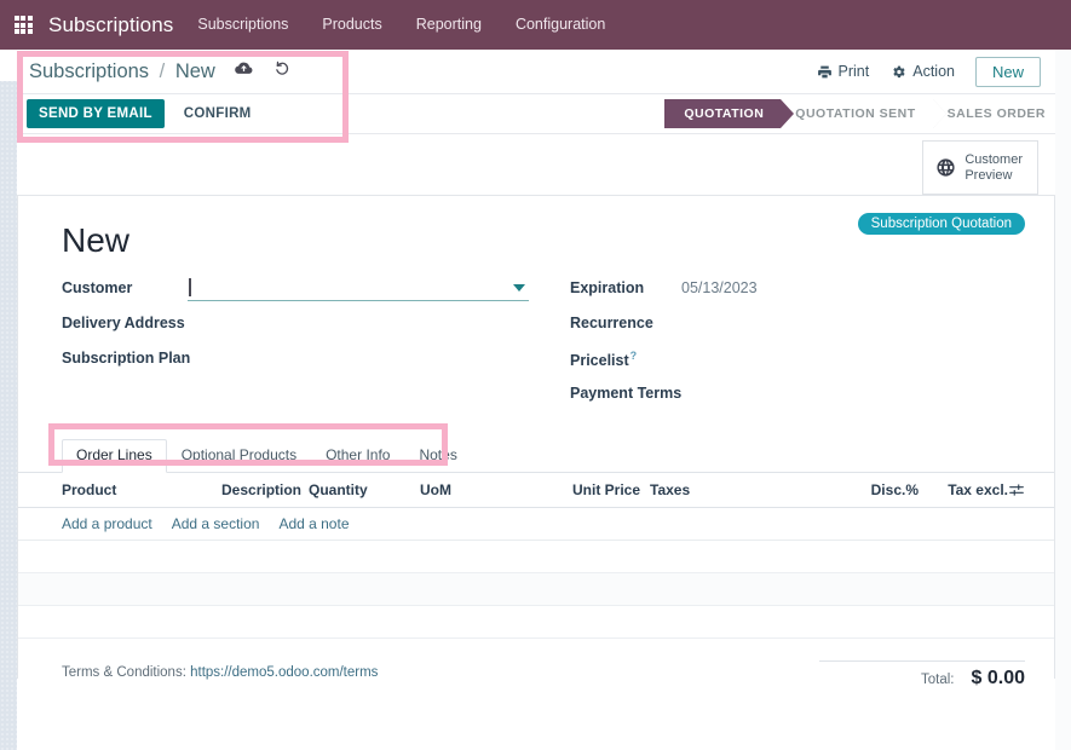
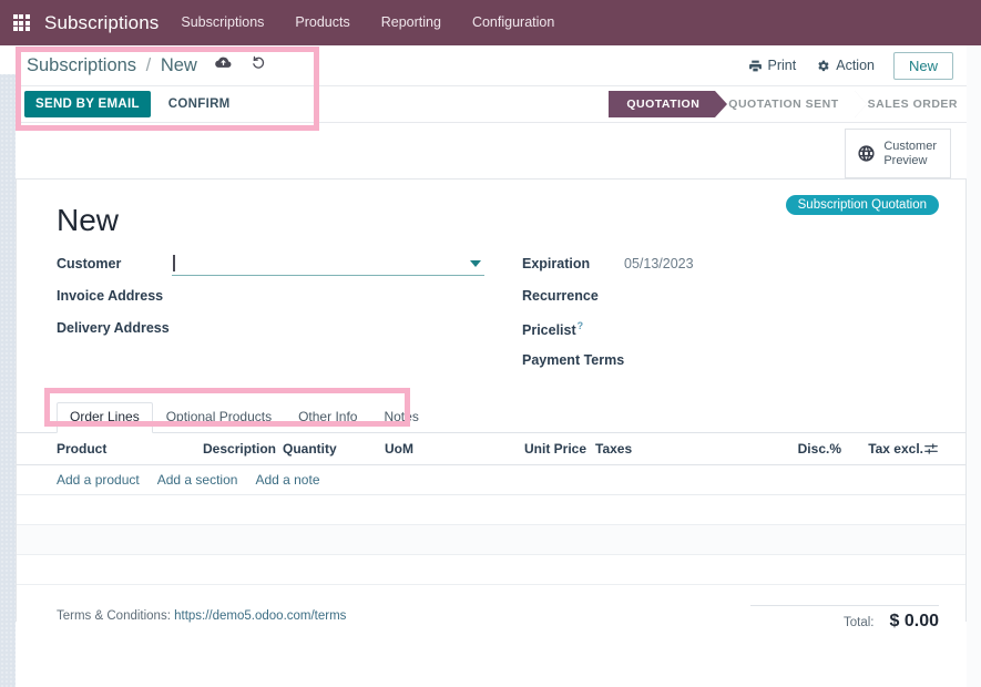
  Subscriptions
  Subscriptions
  Products
  Reporting
  Configuration
  Subscriptions / New
  Print
  Action
  New
  SEND BY EMAIL
  CONFIRM
  QUOTATION
  QUOTATION SENT
  SALES ORDER
  Customer
  Preview
  New
  Subscription Quotation
  Customer
+ Invoice Address
  Delivery Address
- Subscription Plan
  Expiration
  05/13/2023
  Recurrence
  Pricelist?
  Payment Terms
  Order Lines
  Optional Products
  Other Info
  Notes
  Product
  Description
  Quantity
  UoM
  Unit Price
  Taxes
  Disc.%
  Tax excl.
  Add a product
  Add a section
  Add a note
  Terms & Conditions: https://demo5.odoo.com/terms
  Total:
  $ 0.00
